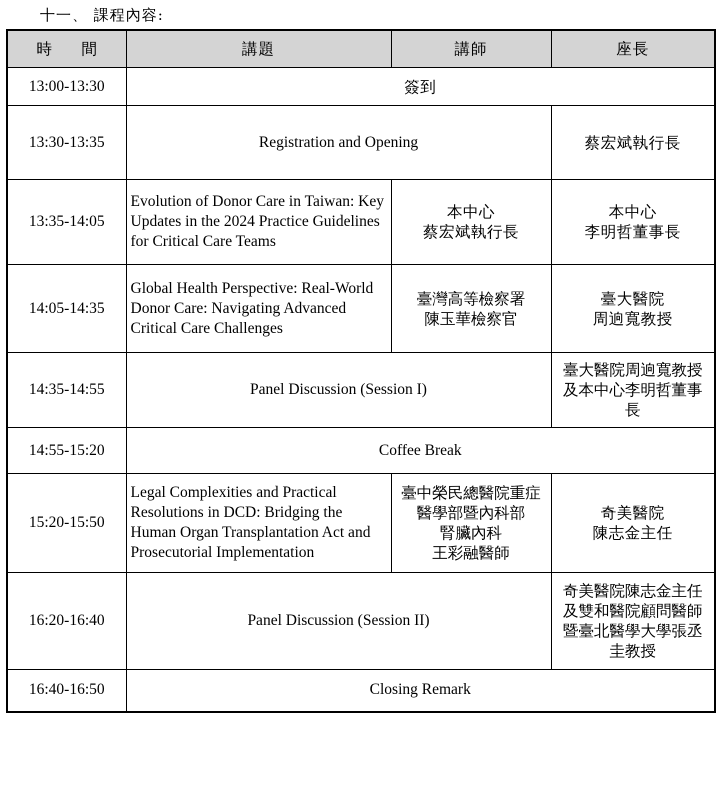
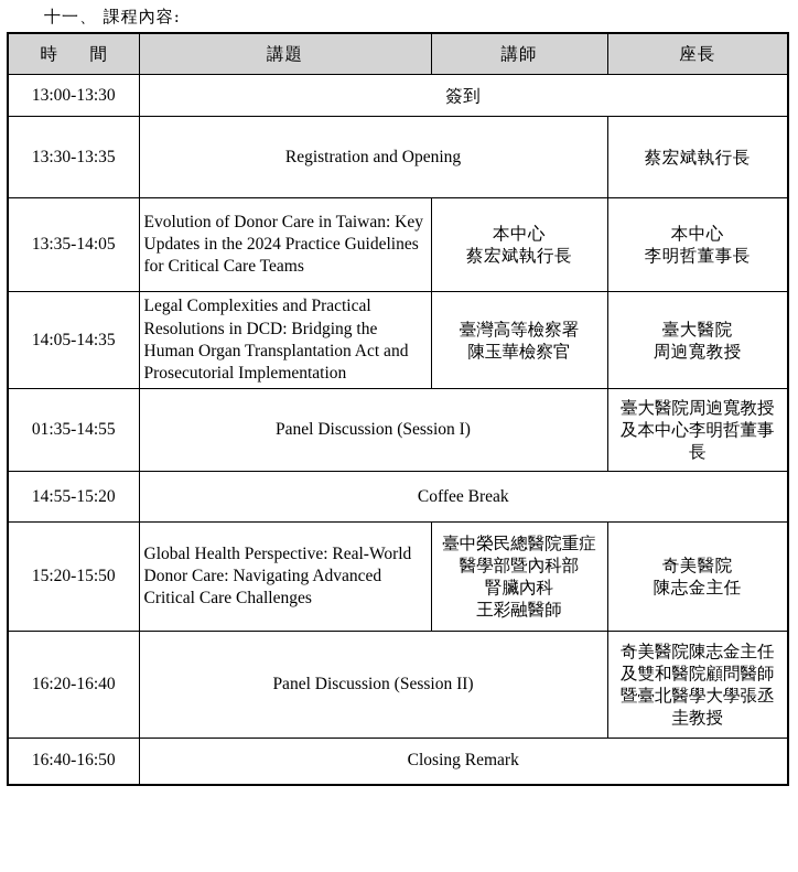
  十一、 課程內容:
  時 間	講題	講師	座長
  13:00-13:30	簽到
  13:30-13:35	Registration and Opening	蔡宏斌執行長
  13:35-14:05	Evolution of Donor Care in Taiwan: Key Updates in the 2024 Practice Guidelines for Critical Care Teams	本中心蔡宏斌執行長	本中心李明哲董事長
- 14:05-14:35	Global Health Perspective: Real-World Donor Care: Navigating Advanced Critical Care Challenges	臺灣高等檢察署陳玉華檢察官	臺大醫院周逈寬教授
+ 14:05-14:35	Legal Complexities and Practical Resolutions in DCD: Bridging the Human Organ Transplantation Act and Prosecutorial Implementation	臺灣高等檢察署陳玉華檢察官	臺大醫院周逈寬教授
- 14:35-14:55	Panel Discussion (Session I)	臺大醫院周逈寬教授及本中心李明哲董事長
+ 01:35-14:55	Panel Discussion (Session I)	臺大醫院周逈寬教授及本中心李明哲董事長
  14:55-15:20	Coffee Break
- 15:20-15:50	Legal Complexities and Practical Resolutions in DCD: Bridging the Human Organ Transplantation Act and Prosecutorial Implementation	臺中榮民總醫院重症醫學部暨內科部腎臟內科王彩融醫師	奇美醫院陳志金主任
+ 15:20-15:50	Global Health Perspective: Real-World Donor Care: Navigating Advanced Critical Care Challenges	臺中榮民總醫院重症醫學部暨內科部腎臟內科王彩融醫師	奇美醫院陳志金主任
  16:20-16:40	Panel Discussion (Session II)	奇美醫院陳志金主任及雙和醫院顧問醫師暨臺北醫學大學張丞圭教授
  16:40-16:50	Closing Remark
